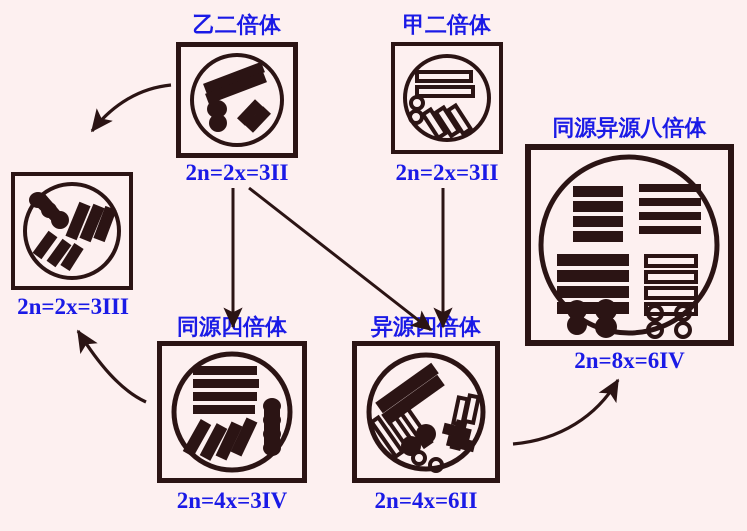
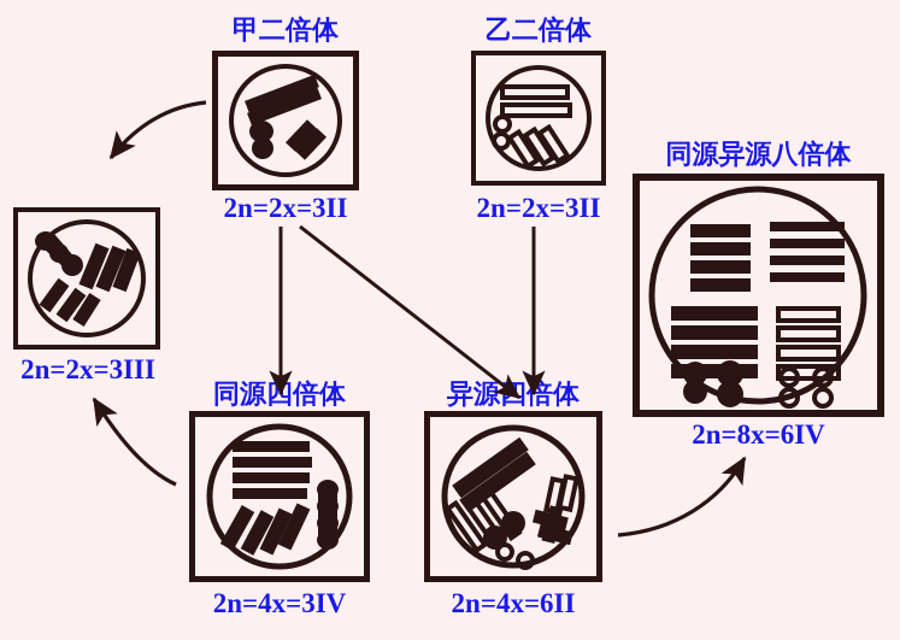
- 乙二倍体
+ 甲二倍体
  2n=2x=3II
- 甲二倍体
+ 乙二倍体
  2n=2x=3II
  2n=2x=3III
  同源四倍体
  2n=4x=3IV
  异源倍体
  2n=4x=6II
  同源异源八倍体
  2n=8x=6IV
